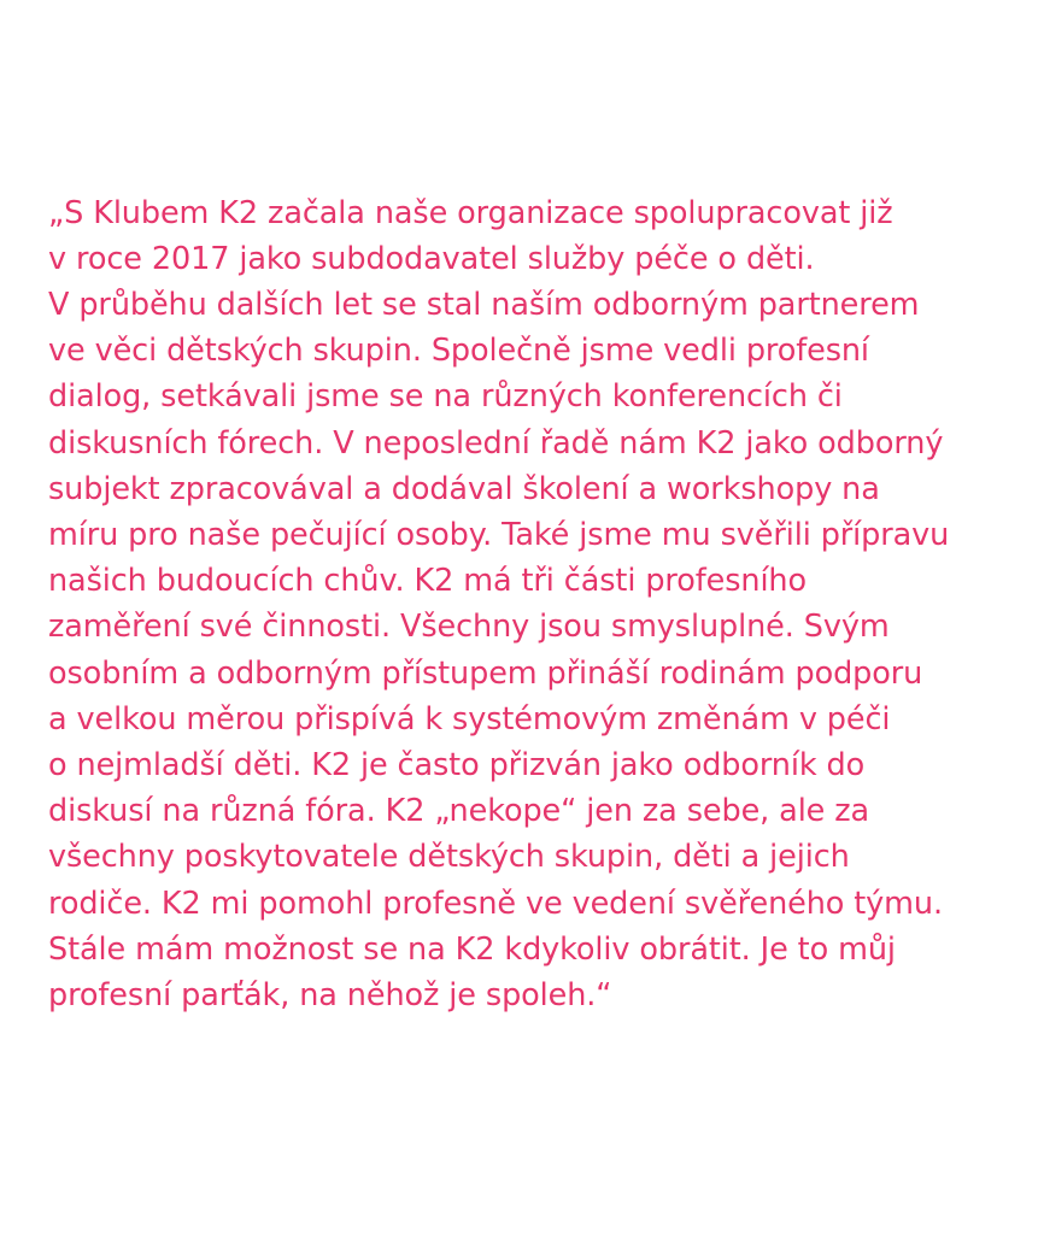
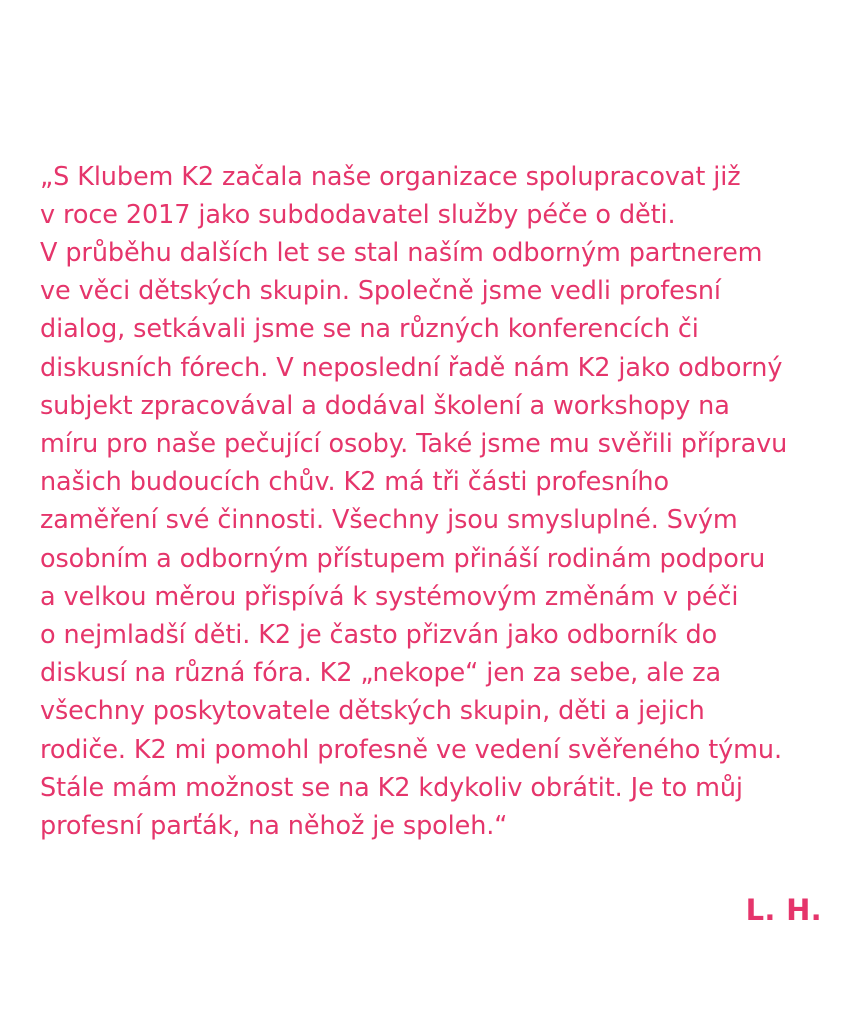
  „S Klubem K2 začala naše organizace spolupracovat již
  v roce 2017 jako subdodavatel služby péče o děti.
  V průběhu dalších let se stal naším odborným partnerem
  ve věci dětských skupin. Společně jsme vedli profesní
  dialog, setkávali jsme se na různých konferencích či
  diskusních fórech. V neposlední řadě nám K2 jako odborný
  subjekt zpracovával a dodával školení a workshopy na
  míru pro naše pečující osoby. Také jsme mu svěřili přípravu
  našich budoucích chův. K2 má tři části profesního
  zaměření své činnosti. Všechny jsou smysluplné. Svým
  osobním a odborným přístupem přináší rodinám podporu
  a velkou měrou přispívá k systémovým změnám v péči
  o nejmladší děti. K2 je často přizván jako odborník do
  diskusí na různá fóra. K2 „nekope“ jen za sebe, ale za
  všechny poskytovatele dětských skupin, děti a jejich
  rodiče. K2 mi pomohl profesně ve vedení svěřeného týmu.
  Stále mám možnost se na K2 kdykoliv obrátit. Je to můj
  profesní parťák, na něhož je spoleh.“
+ L. H.
